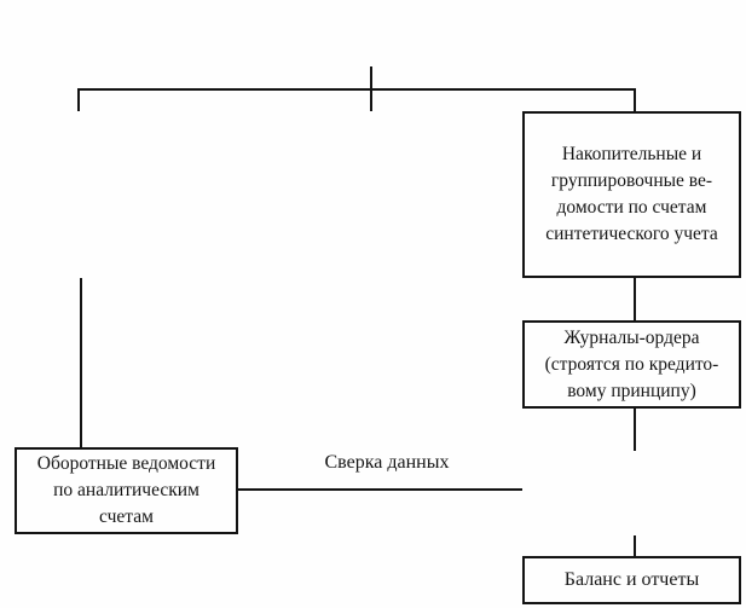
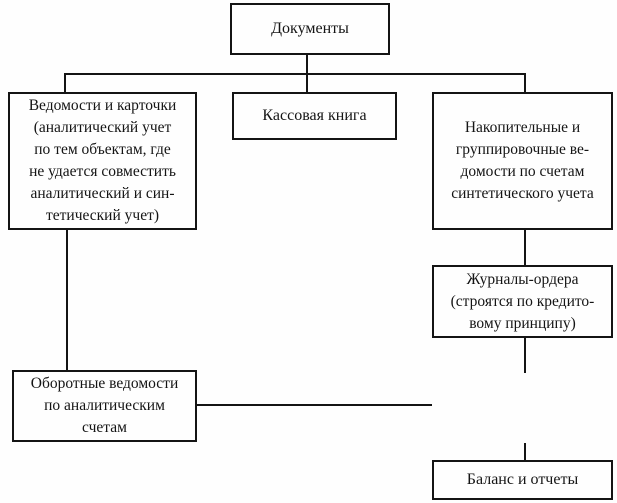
+ Документы
+ Ведомости и карточки
+ (аналитический учет
+ по тем объектам, где
+ не удается совместить
+ аналитический и син-
+ тетический учет)
+ Кассовая книга
  Накопительные и
  группировочные ве-
  домости по счетам
  синтетического учета
  Журналы-ордера
  (строятся по кредито-
  вому принципу)
  Баланс и отчеты
  Оборотные ведомости
  по аналитическим
  счетам
- Сверка данных
